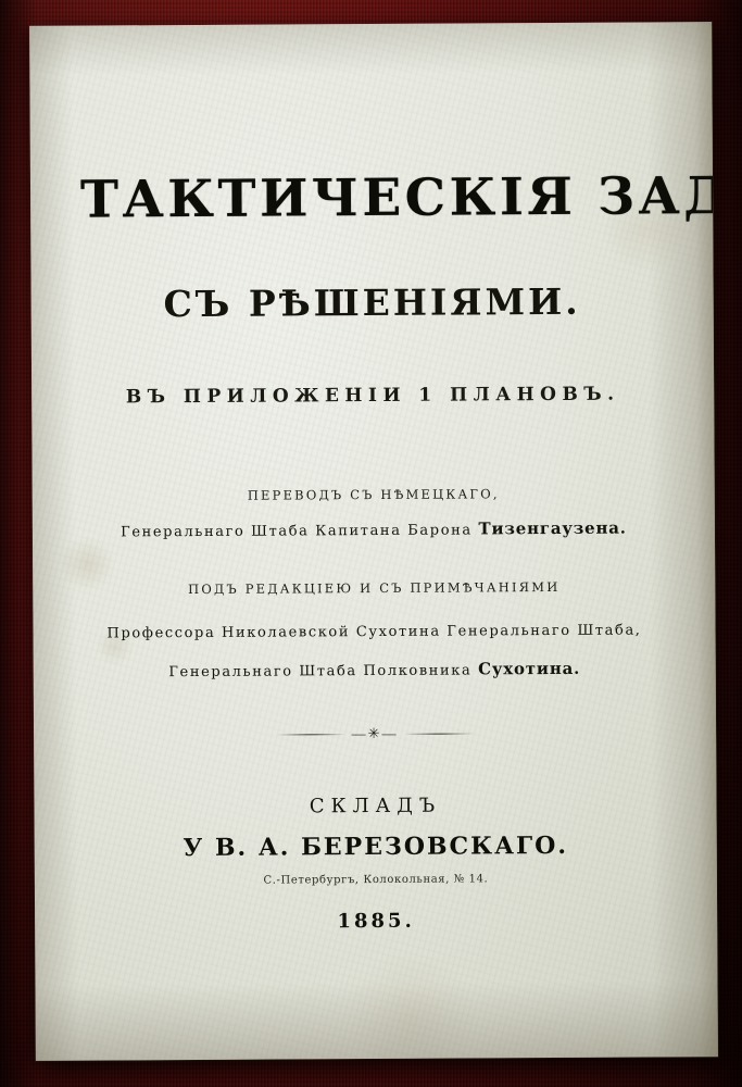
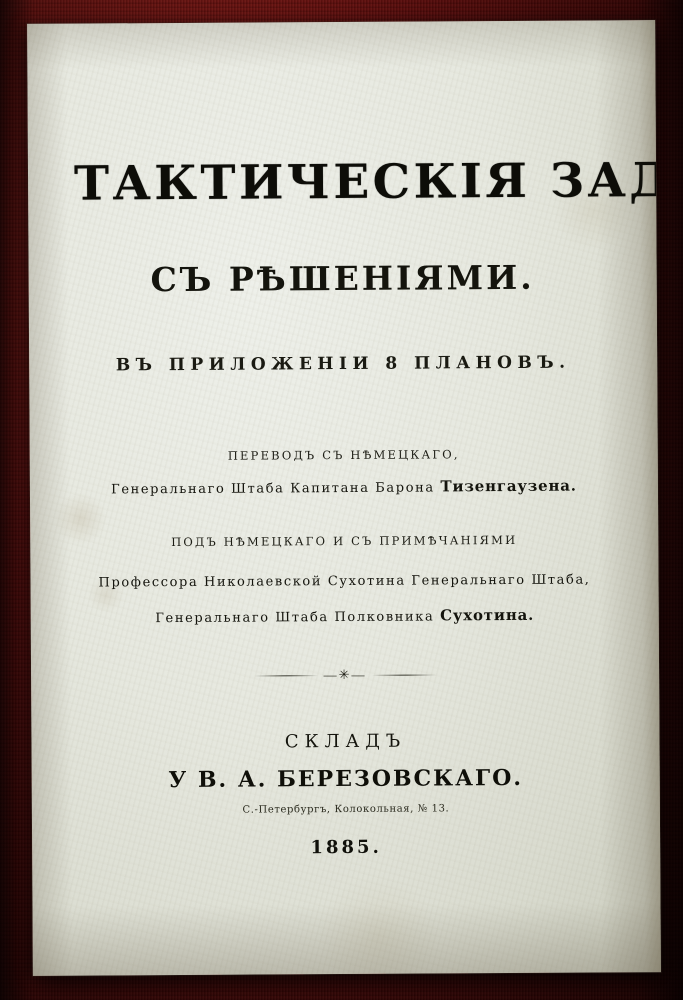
  ТАКТИЧЕСКІЯ ЗАД
  СЪ РѢШЕНІЯМИ.
- ВЪ ПРИЛОЖЕНІИ 1 ПЛАНОВЪ.
+ ВЪ ПРИЛОЖЕНІИ 8 ПЛАНОВЪ.
  ПЕРЕВОДЪ СЪ НѢМЕЦКАГО,
  Генеральнаго Штаба Капитана Барона Тизенгаузена.
- ПОДЪ РЕДАКЦІЕЮ И СЪ ПРИМѢЧАНІЯМИ
+ ПОДЪ НѢМЕЦКАГО И СЪ ПРИМѢЧАНІЯМИ
  Профессора Николаевской Сухотина Генеральнаго Штаба,
  Генеральнаго Штаба Полковника Сухотина.
  —✳—
  СКЛАДЪ
  У В. А. БЕРЕЗОВСКАГО.
- С.-Петербургъ, Колокольная, № 14.
+ С.-Петербургъ, Колокольная, № 13.
  1885.
